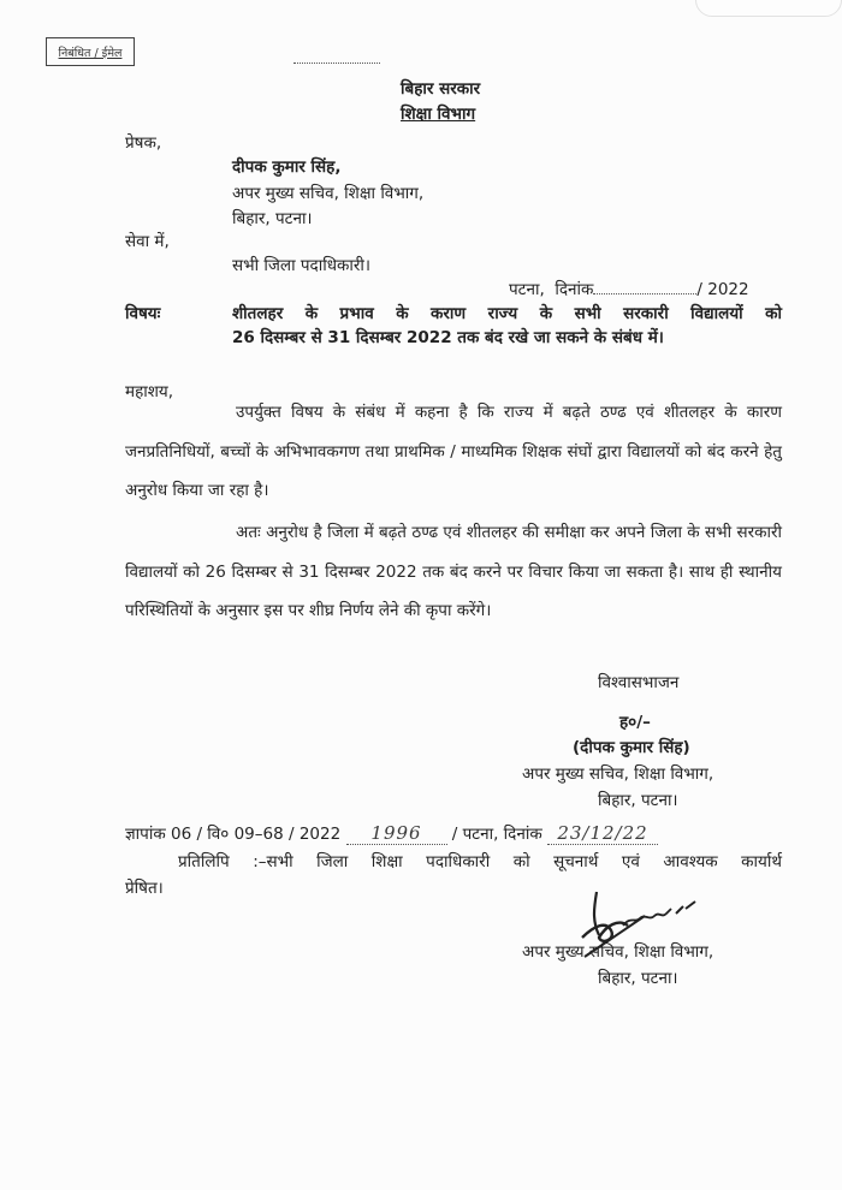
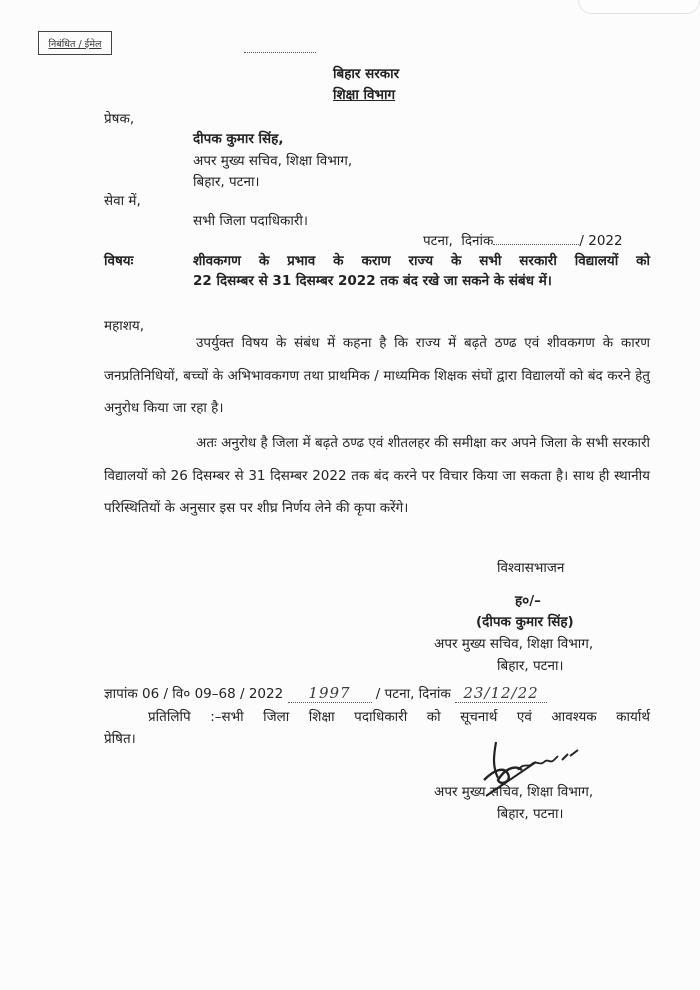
  निबंधित / ईमेल
  बिहार सरकार
  शिक्षा विभाग
  प्रेषक,
  दीपक कुमार सिंह,
  अपर मुख्य सचिव, शिक्षा विभाग,
  बिहार, पटना।
  सेवा में,
  सभी जिला पदाधिकारी।
  पटना, दिनांक / 2022
  विषयः
- शीतलहर के प्रभाव के कराण राज्य के सभी सरकारी विद्यालयों को
+ शीवकगण के प्रभाव के कराण राज्य के सभी सरकारी विद्यालयों को
- 26 दिसम्बर से 31 दिसम्बर 2022 तक बंद रखे जा सकने के संबंध में।
+ 22 दिसम्बर से 31 दिसम्बर 2022 तक बंद रखे जा सकने के संबंध में।
  महाशय,
- उपर्युक्त विषय के संबंध में कहना है कि राज्य में बढ़ते ठण्ढ एवं शीतलहर के कारण जनप्रतिनिधियों, बच्चों के अभिभावकगण तथा प्राथमिक / माध्यमिक शिक्षक संघों द्वारा विद्यालयों को बंद करने हेतु अनुरोध किया जा रहा है।
+ उपर्युक्त विषय के संबंध में कहना है कि राज्य में बढ़ते ठण्ढ एवं शीवकगण के कारण जनप्रतिनिधियों, बच्चों के अभिभावकगण तथा प्राथमिक / माध्यमिक शिक्षक संघों द्वारा विद्यालयों को बंद करने हेतु अनुरोध किया जा रहा है।
  अतः अनुरोध है जिला में बढ़ते ठण्ढ एवं शीतलहर की समीक्षा कर अपने जिला के सभी सरकारी विद्यालयों को 26 दिसम्बर से 31 दिसम्बर 2022 तक बंद करने पर विचार किया जा सकता है। साथ ही स्थानीय परिस्थितियों के अनुसार इस पर शीघ्र निर्णय लेने की कृपा करेंगे।
  विश्वासभाजन
  ह०/–
  (दीपक कुमार सिंह)
  अपर मुख्य सचिव, शिक्षा विभाग,
  बिहार, पटना।
- ज्ञापांक 06 / वि० 09–68 / 2022 1996 / पटना, दिनांक 23/12/22
+ ज्ञापांक 06 / वि० 09–68 / 2022 1997 / पटना, दिनांक 23/12/22
  प्रतिलिपि :–सभी जिला शिक्षा पदाधिकारी को सूचनार्थ एवं आवश्यक कार्यार्थ
  प्रेषित।
  अपर मुख्य सचिव, शिक्षा विभाग,
  बिहार, पटना।
